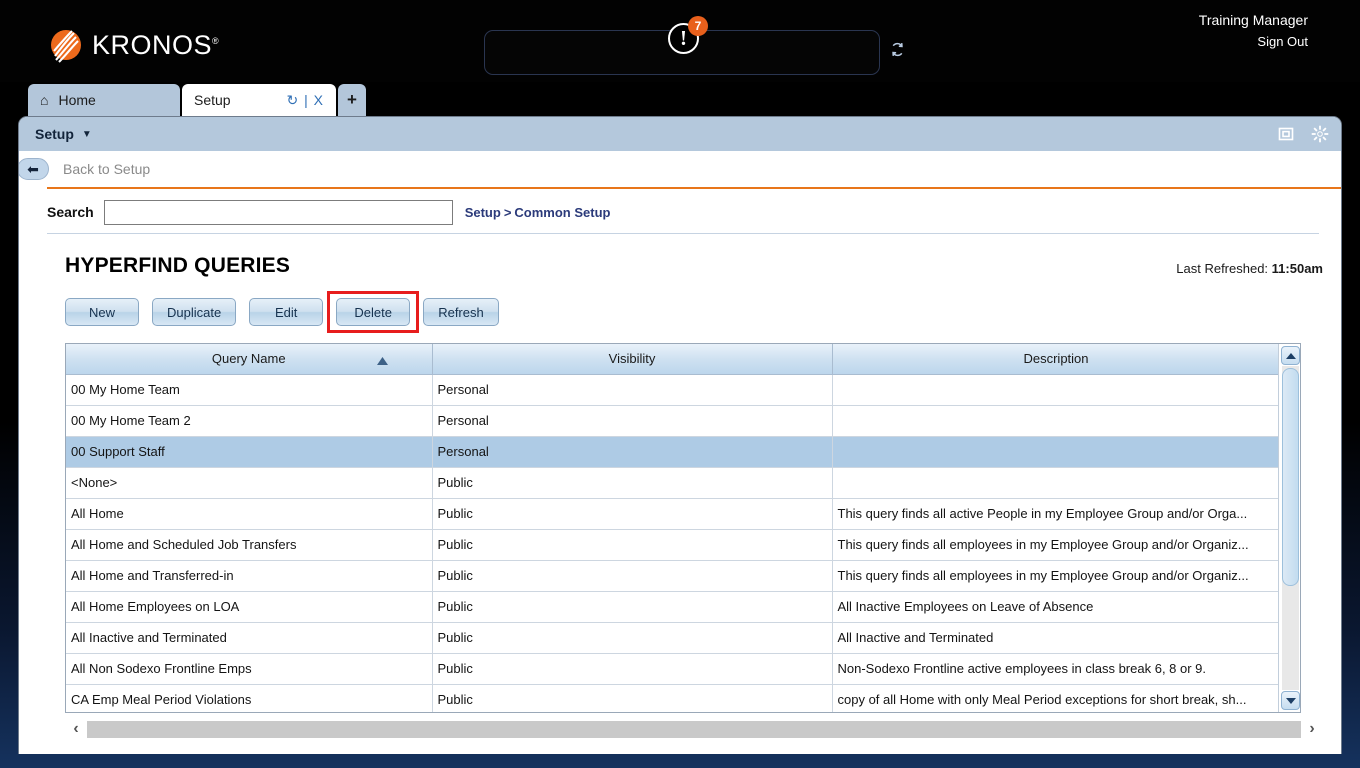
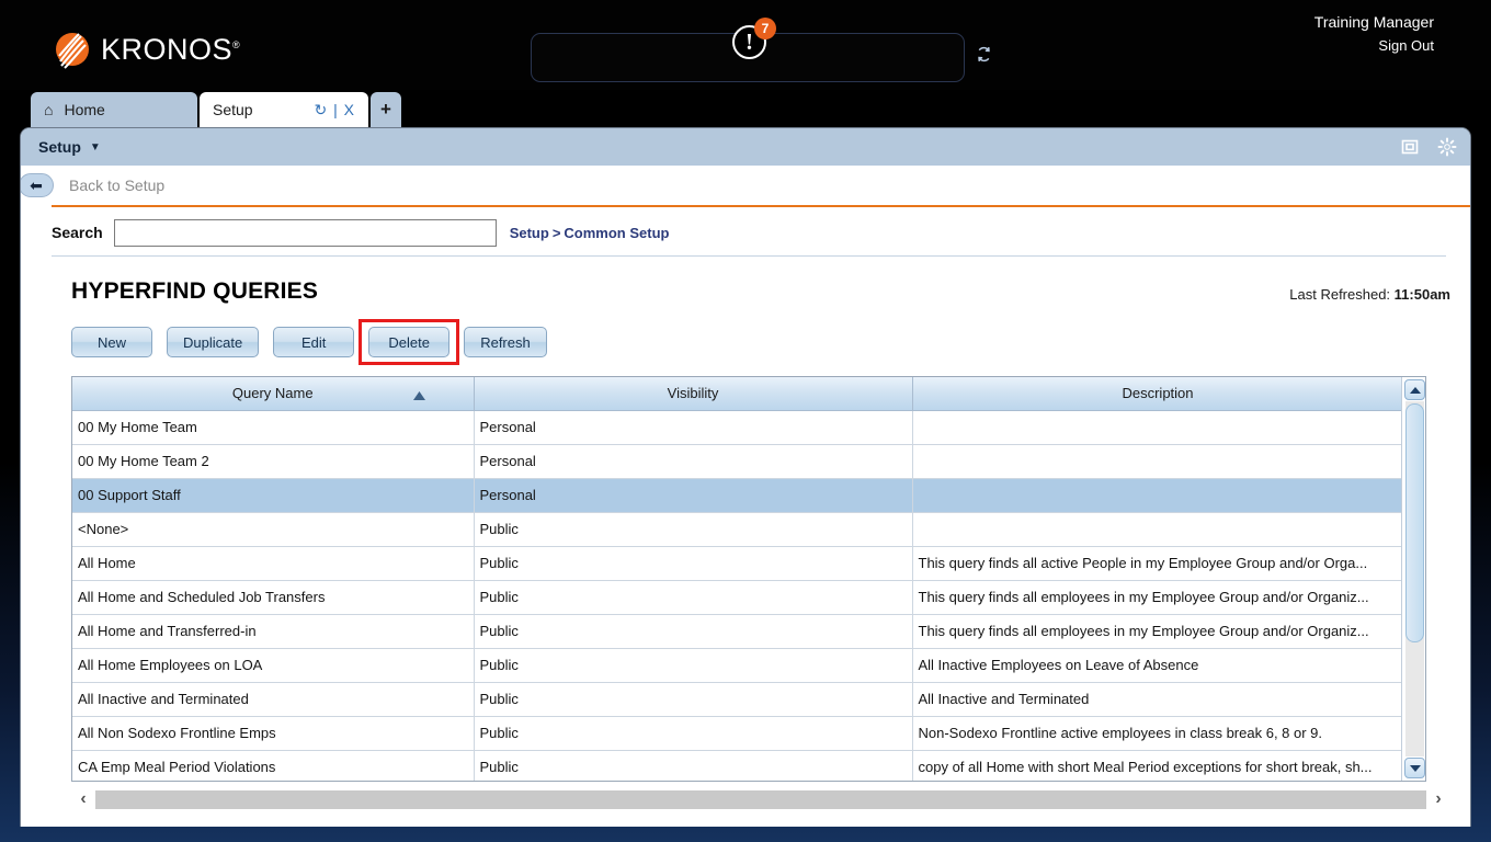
  KRONOS®
  !
  7
  Training Manager
  Sign Out
  ⌂
  Home
  Setup
  ↻
  |
  X
  +
  Setup
  ▼
  ⬅
  Back to Setup
  Search
  Setup > Common Setup
  HYPERFIND QUERIES
  Last Refreshed: 11:50am
  New
  Duplicate
  Edit
  Delete
  Refresh
  Query Name	Visibility	Description
  00 My Home Team	Personal
  00 My Home Team 2	Personal
  00 Support Staff	Personal
  <None>	Public
  All Home	Public	This query finds all active People in my Employee Group and/or Orga...
  All Home and Scheduled Job Transfers	Public	This query finds all employees in my Employee Group and/or Organiz...
  All Home and Transferred-in	Public	This query finds all employees in my Employee Group and/or Organiz...
  All Home Employees on LOA	Public	All Inactive Employees on Leave of Absence
  All Inactive and Terminated	Public	All Inactive and Terminated
  All Non Sodexo Frontline Emps	Public	Non-Sodexo Frontline active employees in class break 6, 8 or 9.
- CA Emp Meal Period Violations	Public	copy of all Home with only Meal Period exceptions for short break, sh...
+ CA Emp Meal Period Violations	Public	copy of all Home with short Meal Period exceptions for short break, sh...
  ‹
  ›
